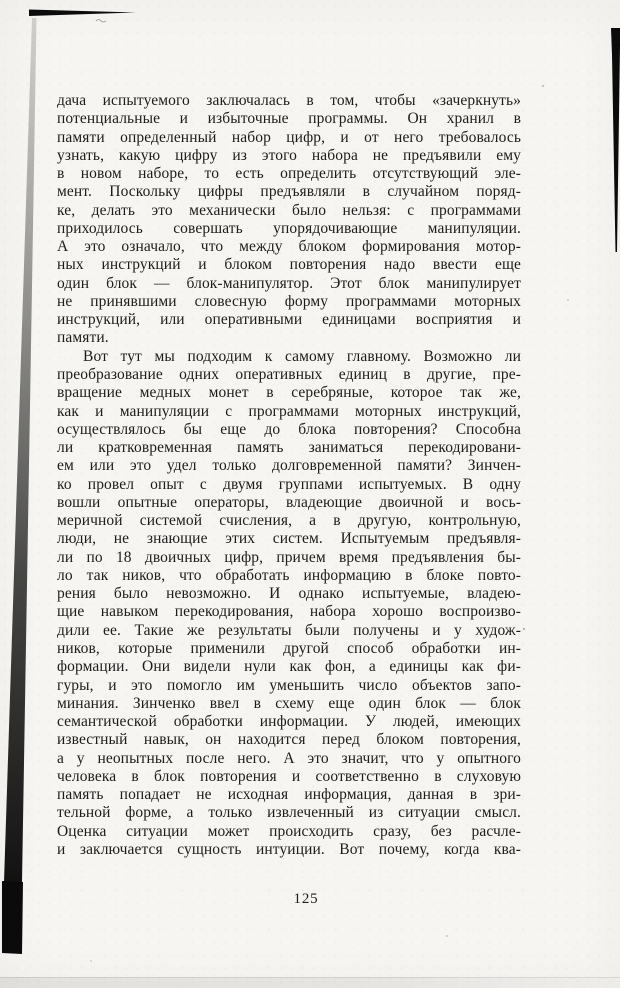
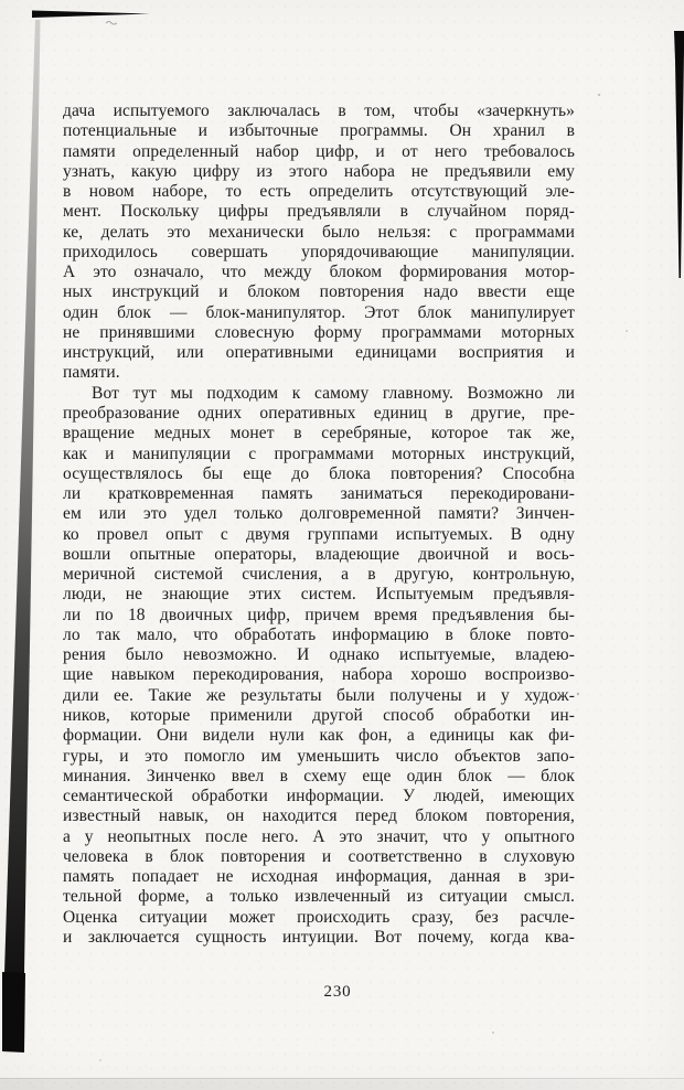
  дача испытуемого заключалась в том, чтобы «зачеркнуть»
  потенциальные и избыточные программы. Он хранил в
  памяти определенный набор цифр, и от него требовалось
  узнать, какую цифру из этого набора не предъявили ему
  в новом наборе, то есть определить отсутствующий эле-
  мент. Поскольку цифры предъявляли в случайном поряд-
  ке, делать это механически было нельзя: с программами
  приходилось совершать упорядочивающие манипуляции.
  А это означало, что между блоком формирования мотор-
  ных инструкций и блоком повторения надо ввести еще
  один блок — блок-манипулятор. Этот блок манипулирует
  не принявшими словесную форму программами моторных
  инструкций, или оперативными единицами восприятия и
  памяти.
  Вот тут мы подходим к самому главному. Возможно ли
  преобразование одних оперативных единиц в другие, пре-
  вращение медных монет в серебряные, которое так же,
  как и манипуляции с программами моторных инструкций,
  осуществлялось бы еще до блока повторения? Способна
  ли кратковременная память заниматься перекодировани-
  ем или это удел только долговременной памяти? Зинчен-
  ко провел опыт с двумя группами испытуемых. В одну
  вошли опытные операторы, владеющие двоичной и вось-
  меричной системой счисления, а в другую, контрольную,
  люди, не знающие этих систем. Испытуемым предъявля-
  ли по 18 двоичных цифр, причем время предъявления бы-
- ло так ников, что обработать информацию в блоке повто-
+ ло так мало, что обработать информацию в блоке повто-
  рения было невозможно. И однако испытуемые, владею-
  щие навыком перекодирования, набора хорошо воспроизво-
  дили ее. Такие же результаты были получены и у худож-
  ников, которые применили другой способ обработки ин-
  формации. Они видели нули как фон, а единицы как фи-
  гуры, и это помогло им уменьшить число объектов запо-
  минания. Зинченко ввел в схему еще один блок — блок
  семантической обработки информации. У людей, имеющих
  известный навык, он находится перед блоком повторения,
  а у неопытных после него. А это значит, что у опытного
  человека в блок повторения и соответственно в слуховую
  память попадает не исходная информация, данная в зри-
  тельной форме, а только извлеченный из ситуации смысл.
  Оценка ситуации может происходить сразу, без расчле-
  и заключается сущность интуиции. Вот почему, когда ква-
- 125
+ 230
